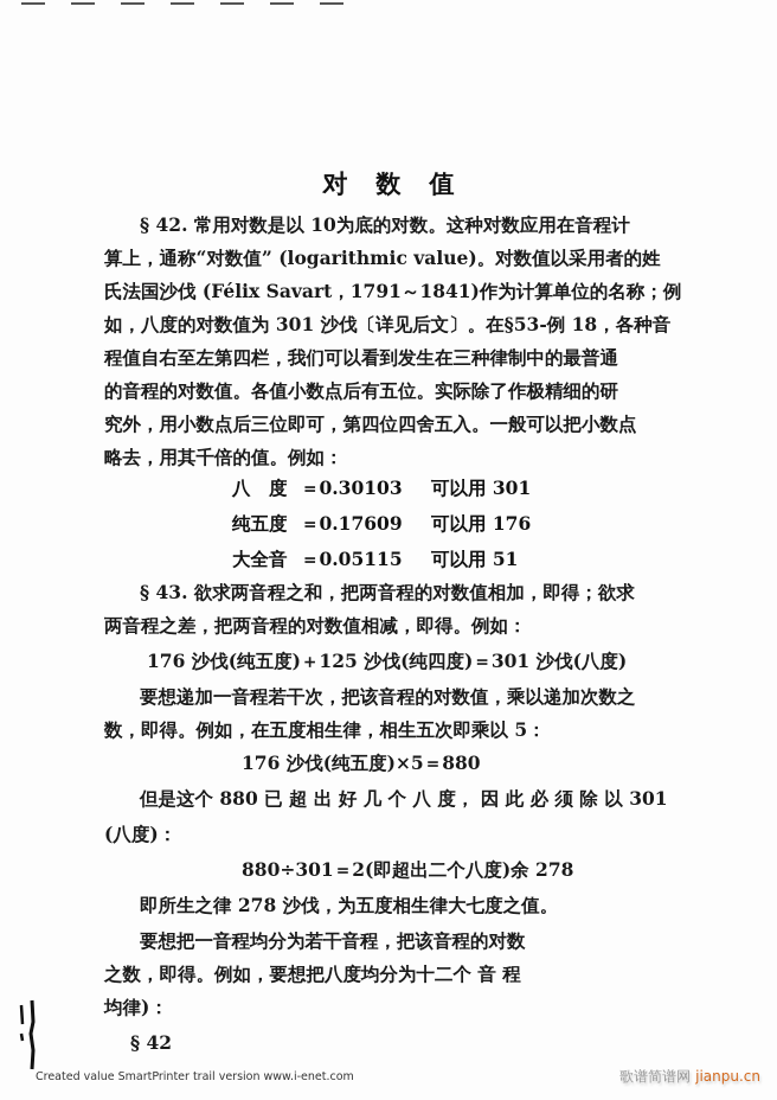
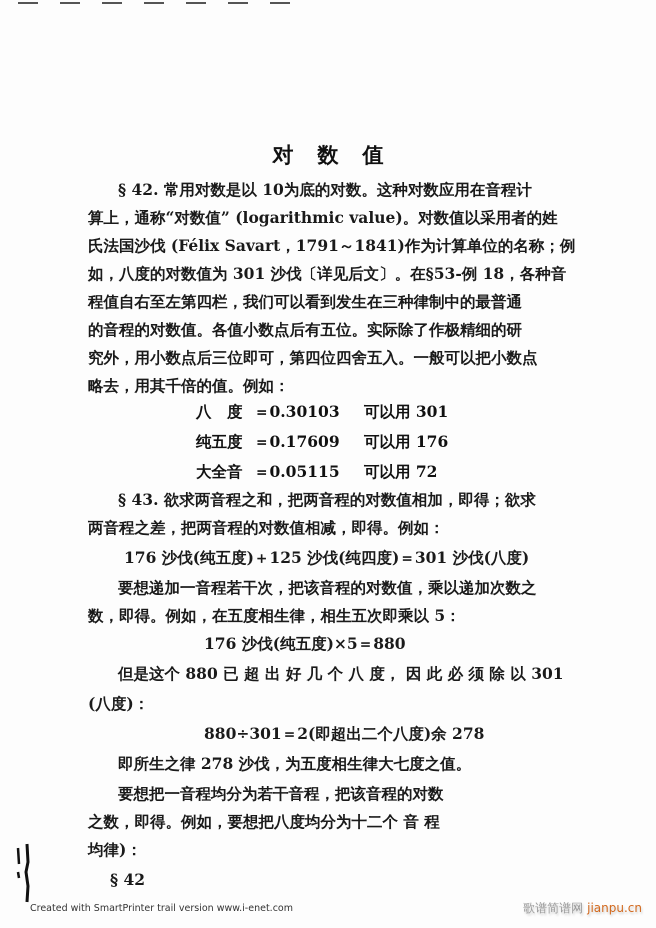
  对数值
  § 42. 常用对数是以 10为底的对数。这种对数应用在音程计
  算上，通称“对数值” (logarithmic value)。对数值以采用者的姓
  氏法国沙伐 (Félix Savart，1791～1841)作为计算单位的名称；例
  如，八度的对数值为 301 沙伐〔详见后文〕。在§53-例 18，各种音
  程值自右至左第四栏，我们可以看到发生在三种律制中的最普通
  的音程的对数值。各值小数点后有五位。实际除了作极精细的研
  究外，用小数点后三位即可，第四位四舍五入。一般可以把小数点
  略去，用其千倍的值。例如：
  八 度 ＝0.30103 可以用 301
  纯五度 ＝0.17609 可以用 176
- 大全音 ＝0.05115 可以用 51
+ 大全音 ＝0.05115 可以用 72
  § 43. 欲求两音程之和，把两音程的对数值相加，即得；欲求
  两音程之差，把两音程的对数值相减，即得。例如：
  176 沙伐(纯五度)＋125 沙伐(纯四度)＝301 沙伐(八度)
  要想递加一音程若干次，把该音程的对数值，乘以递加次数之
  数，即得。例如，在五度相生律，相生五次即乘以 5：
  176 沙伐(纯五度)×5＝880
  但是这个 880 已 超 出 好 几 个 八 度， 因 此 必 须 除 以 301
  (八度)：
  880÷301＝2(即超出二个八度)余 278
  即所生之律 278 沙伐，为五度相生律大七度之值。
  要想把一音程均分为若干音程，把该音程的对数
  之数，即得。例如，要想把八度均分为十二个 音 程
  均律)：
  § 42
- Created value SmartPrinter trail version www.i-enet.com
+ Created with SmartPrinter trail version www.i-enet.com
  歌谱简谱网 jianpu.cn
